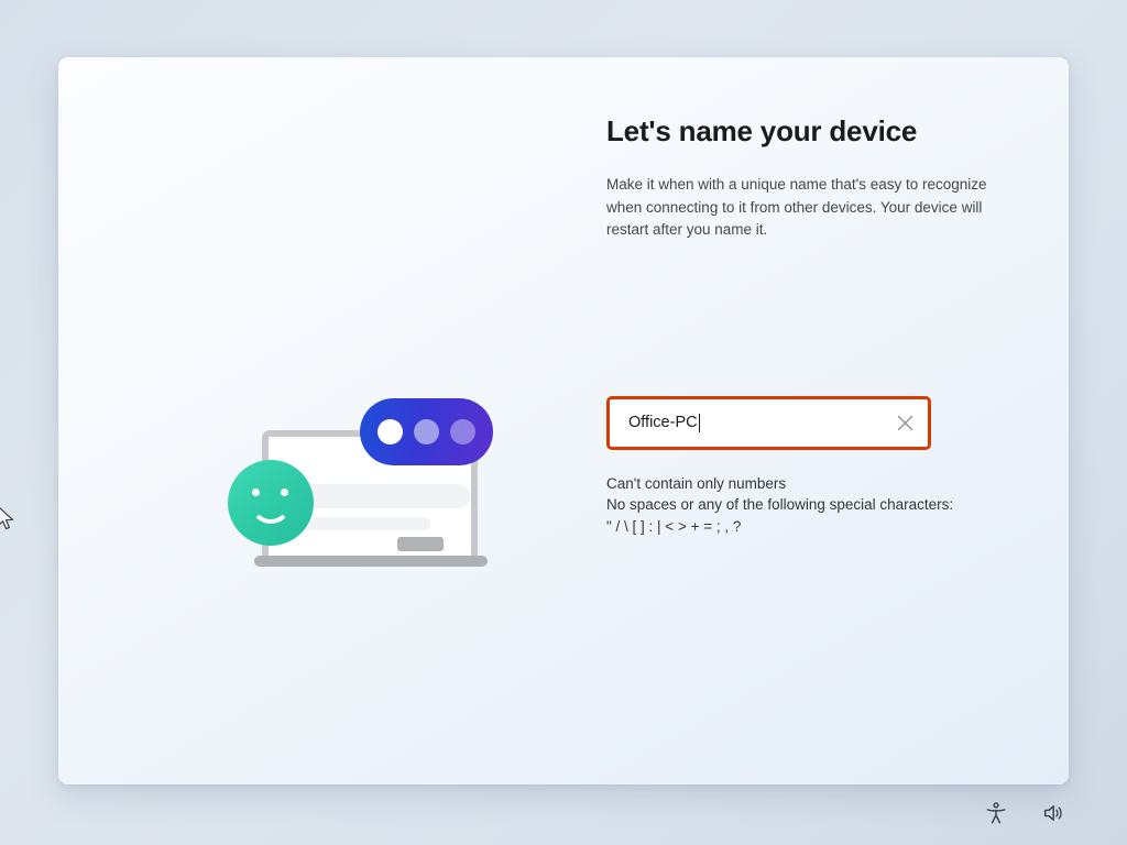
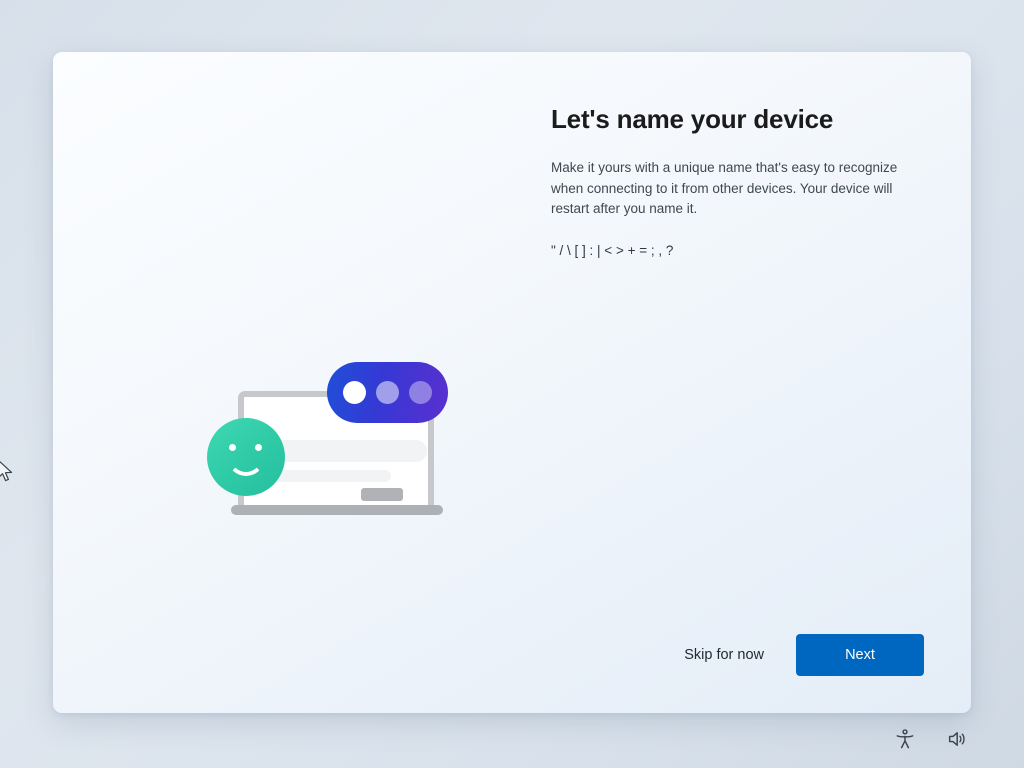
  Let's name your device
- Make it when with a unique name that's easy to recognize when connecting to it from other devices. Your device will restart after you name it.
+ Make it yours with a unique name that's easy to recognize when connecting to it from other devices. Your device will restart after you name it.
- Office-PC
- Can't contain only numbers
- No spaces or any of the following special characters:
  " / \ [ ] : | < > + = ; , ?
+ Skip for now
+ Next
